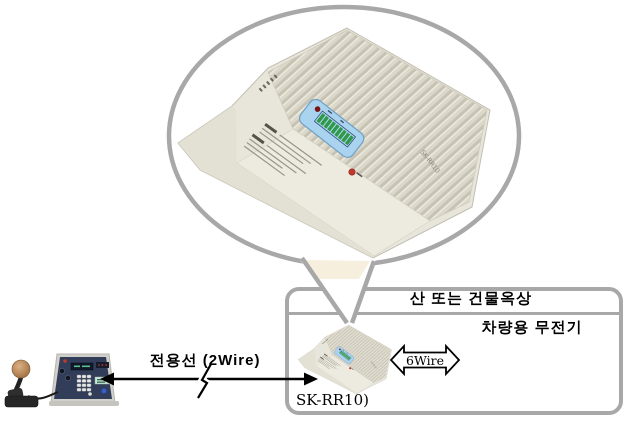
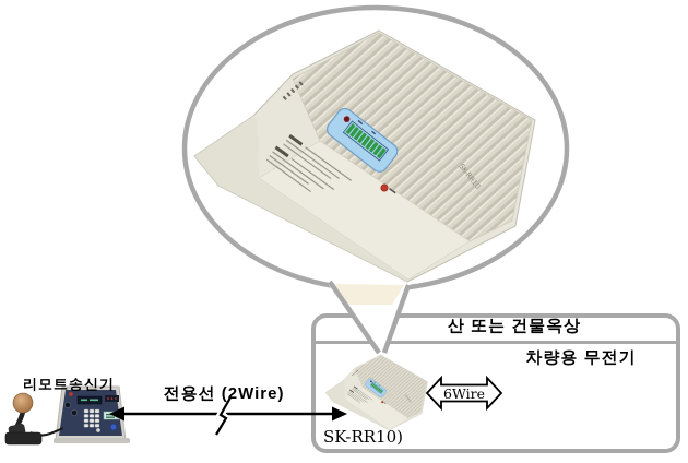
+ 리모트송신기
  전용선 (2Wire)
  산 또는 건물옥상
  6Wire
  SK-RR10)
  차량용 무전기
